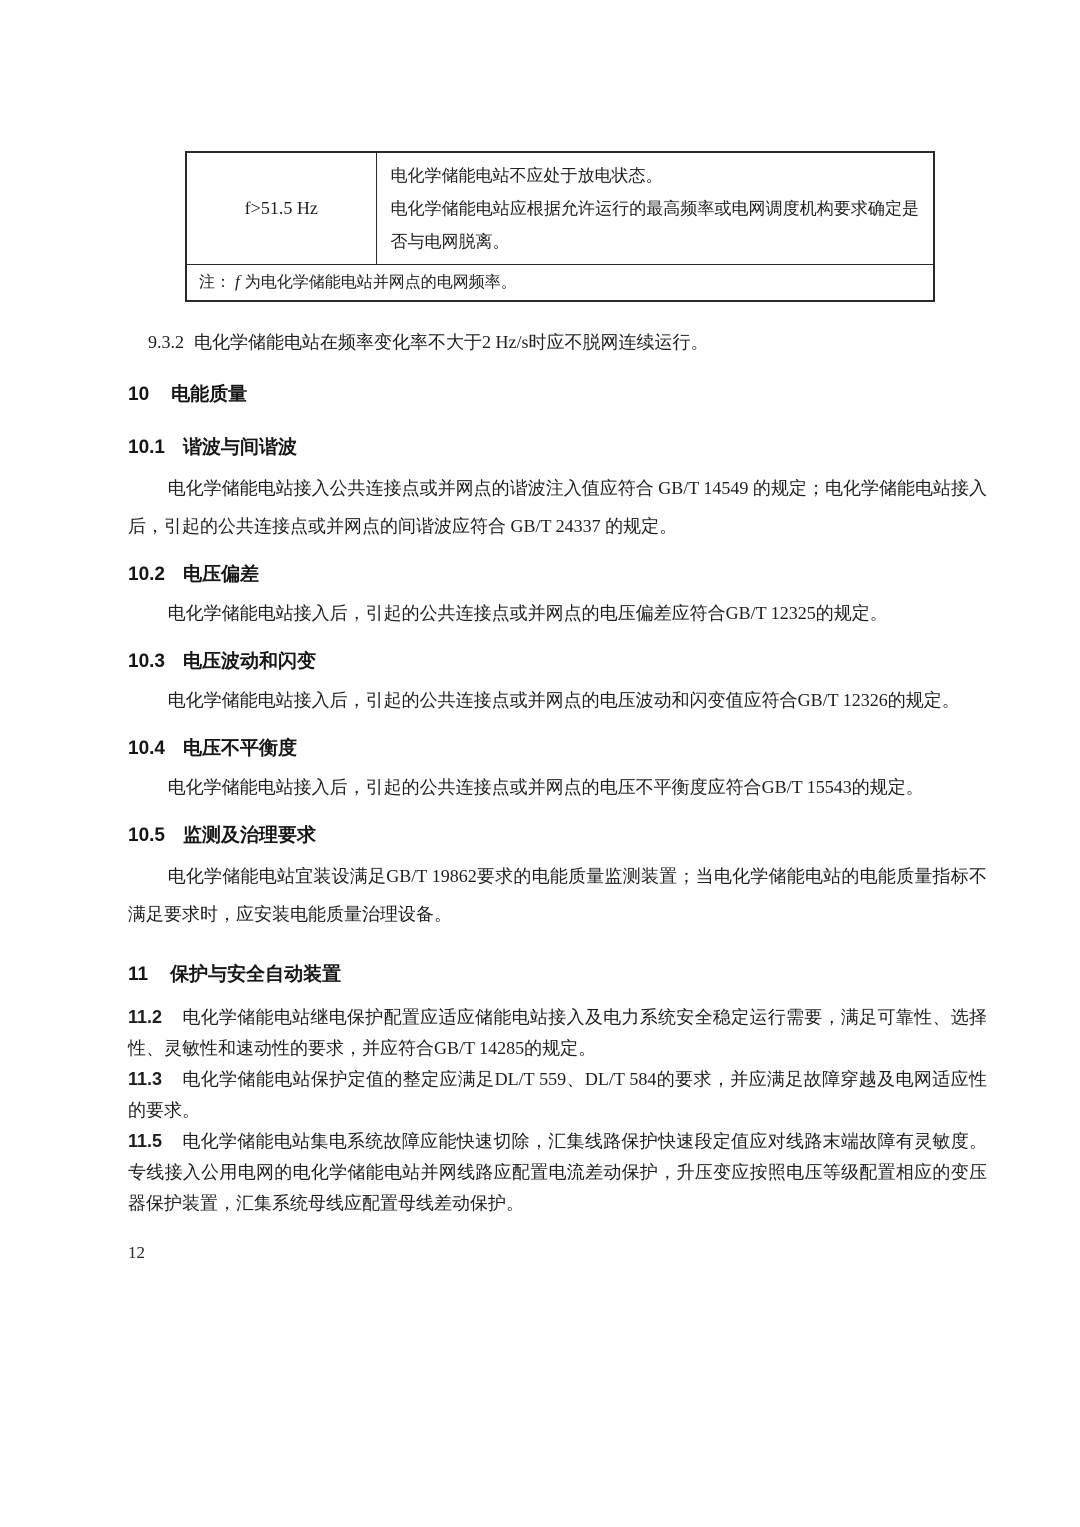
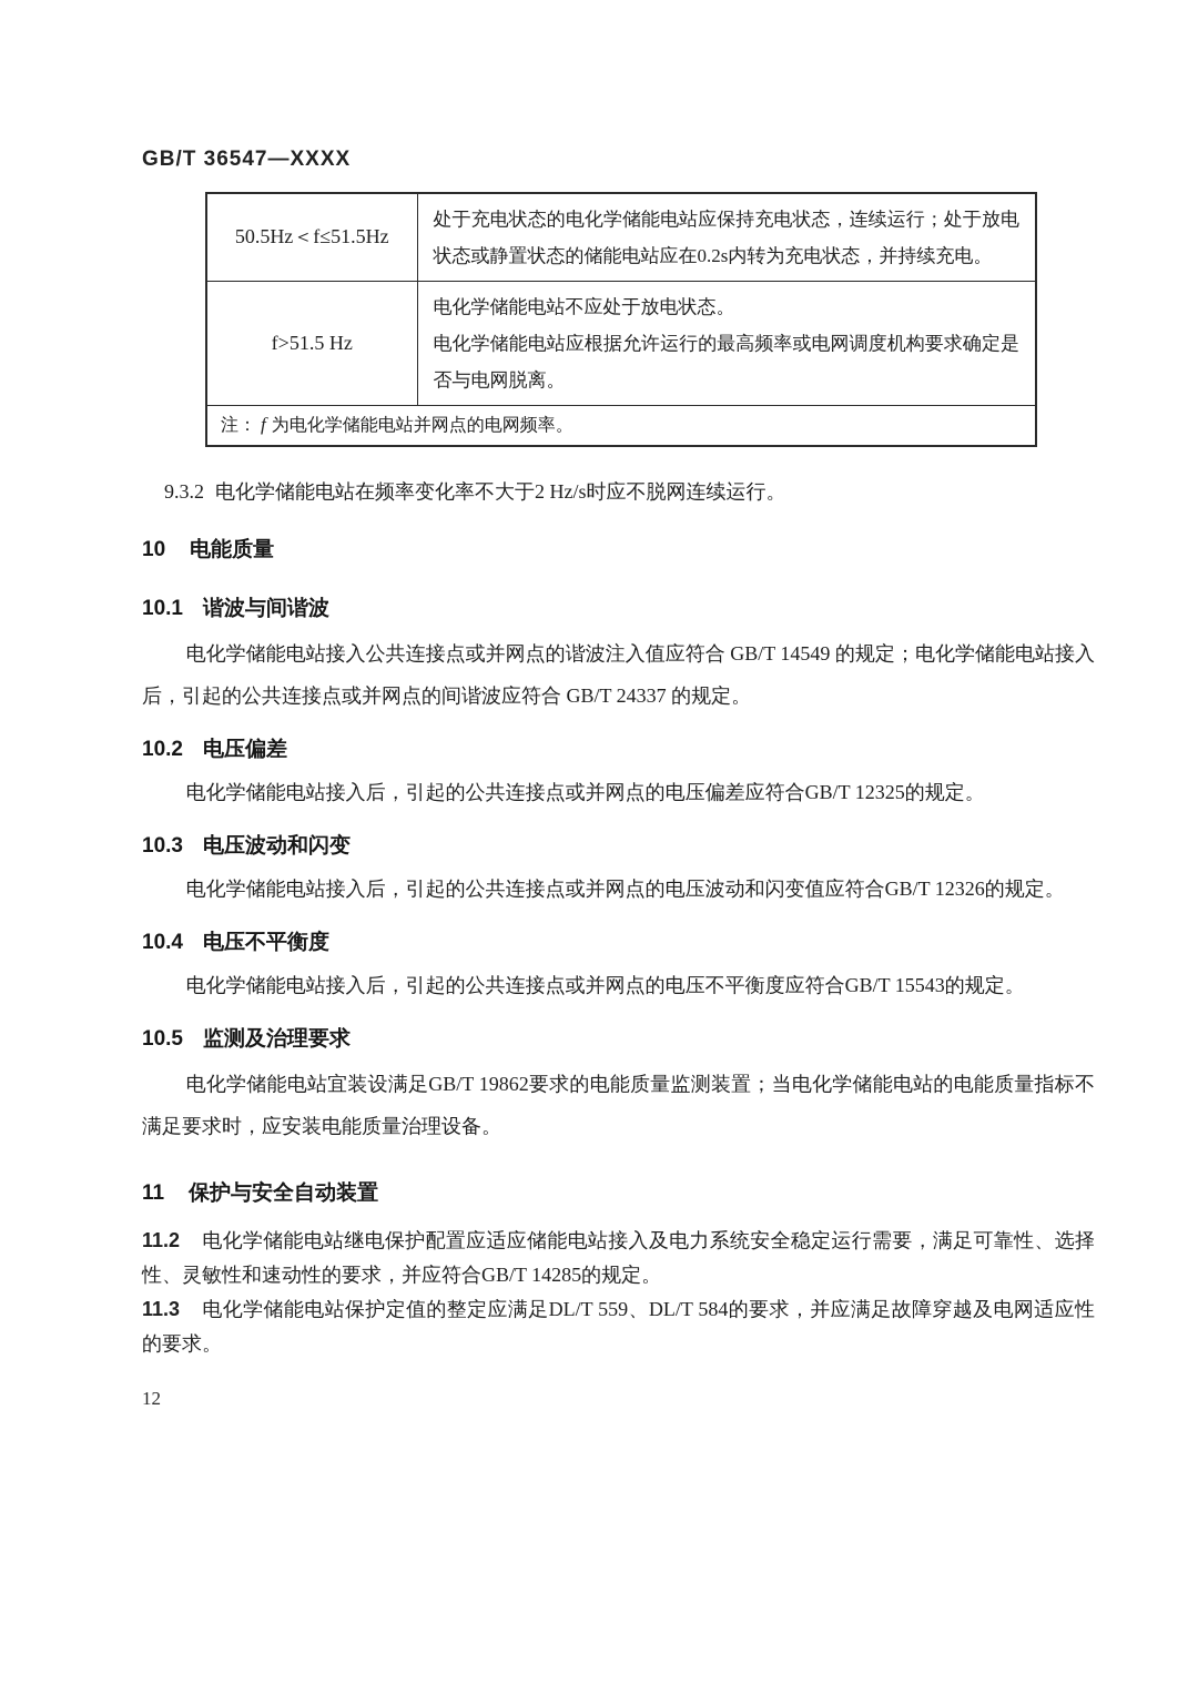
+ GB/T 36547—XXXX
+ 50.5Hz＜f≤51.5Hz	处于充电状态的电化学储能电站应保持充电状态，连续运行；处于放电状态或静置状态的储能电站应在0.2s内转为充电状态，并持续充电。
  f>51.5 Hz	电化学储能电站不应处于放电状态。 电化学储能电站应根据允许运行的最高频率或电网调度机构要求确定是否与电网脱离。
  注： f 为电化学储能电站并网点的电网频率。
  9.3.2 电化学储能电站在频率变化率不大于2 Hz/s时应不脱网连续运行。
  10 电能质量
  10.1 谐波与间谐波
  电化学储能电站接入公共连接点或并网点的谐波注入值应符合 GB/T 14549 的规定；电化学储能电站接入后，引起的公共连接点或并网点的间谐波应符合 GB/T 24337 的规定。
  10.2 电压偏差
  电化学储能电站接入后，引起的公共连接点或并网点的电压偏差应符合GB/T 12325的规定。
  10.3 电压波动和闪变
  电化学储能电站接入后，引起的公共连接点或并网点的电压波动和闪变值应符合GB/T 12326的规定。
  10.4 电压不平衡度
  电化学储能电站接入后，引起的公共连接点或并网点的电压不平衡度应符合GB/T 15543的规定。
  10.5 监测及治理要求
  电化学储能电站宜装设满足GB/T 19862要求的电能质量监测装置；当电化学储能电站的电能质量指标不满足要求时，应安装电能质量治理设备。
  11 保护与安全自动装置
  11.2 电化学储能电站继电保护配置应适应储能电站接入及电力系统安全稳定运行需要，满足可靠性、选择性、灵敏性和速动性的要求，并应符合GB/T 14285的规定。
  11.3 电化学储能电站保护定值的整定应满足DL/T 559、DL/T 584的要求，并应满足故障穿越及电网适应性的要求。
- 11.5 电化学储能电站集电系统故障应能快速切除，汇集线路保护快速段定值应对线路末端故障有灵敏度。专线接入公用电网的电化学储能电站并网线路应配置电流差动保护，升压变应按照电压等级配置相应的变压器保护装置，汇集系统母线应配置母线差动保护。
  12
